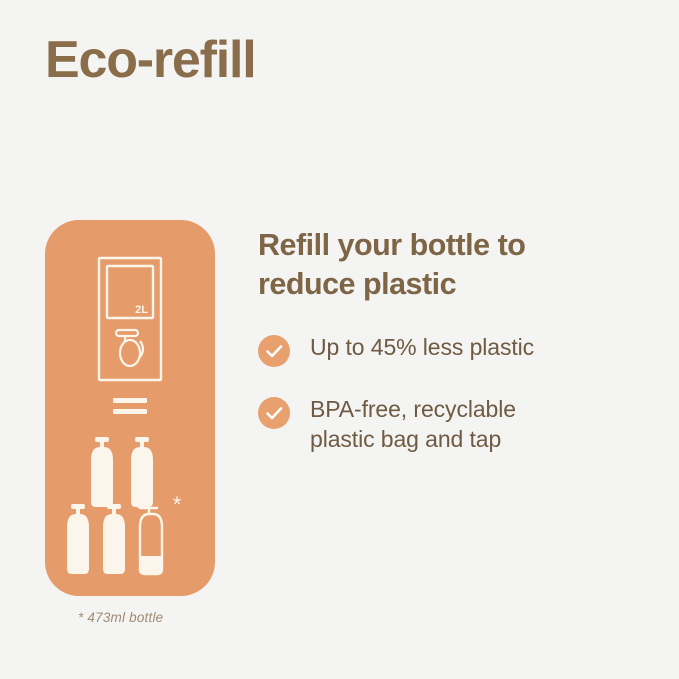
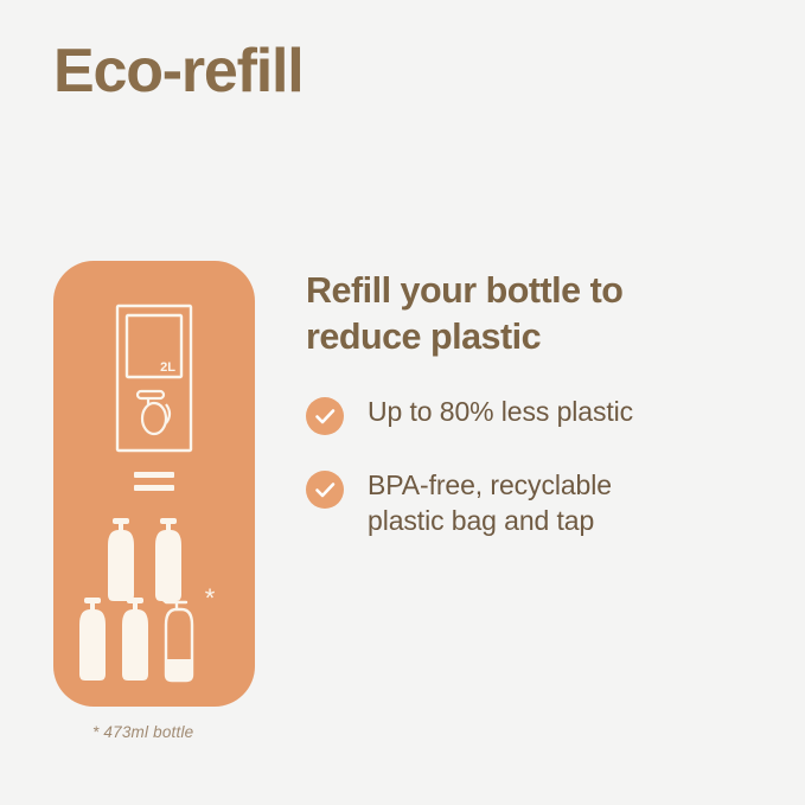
  Eco-refill
  2L
  *
  * 473ml bottle
  Refill your bottle to
  reduce plastic
- Up to 45% less plastic
+ Up to 80% less plastic
  BPA-free, recyclable
  plastic bag and tap
